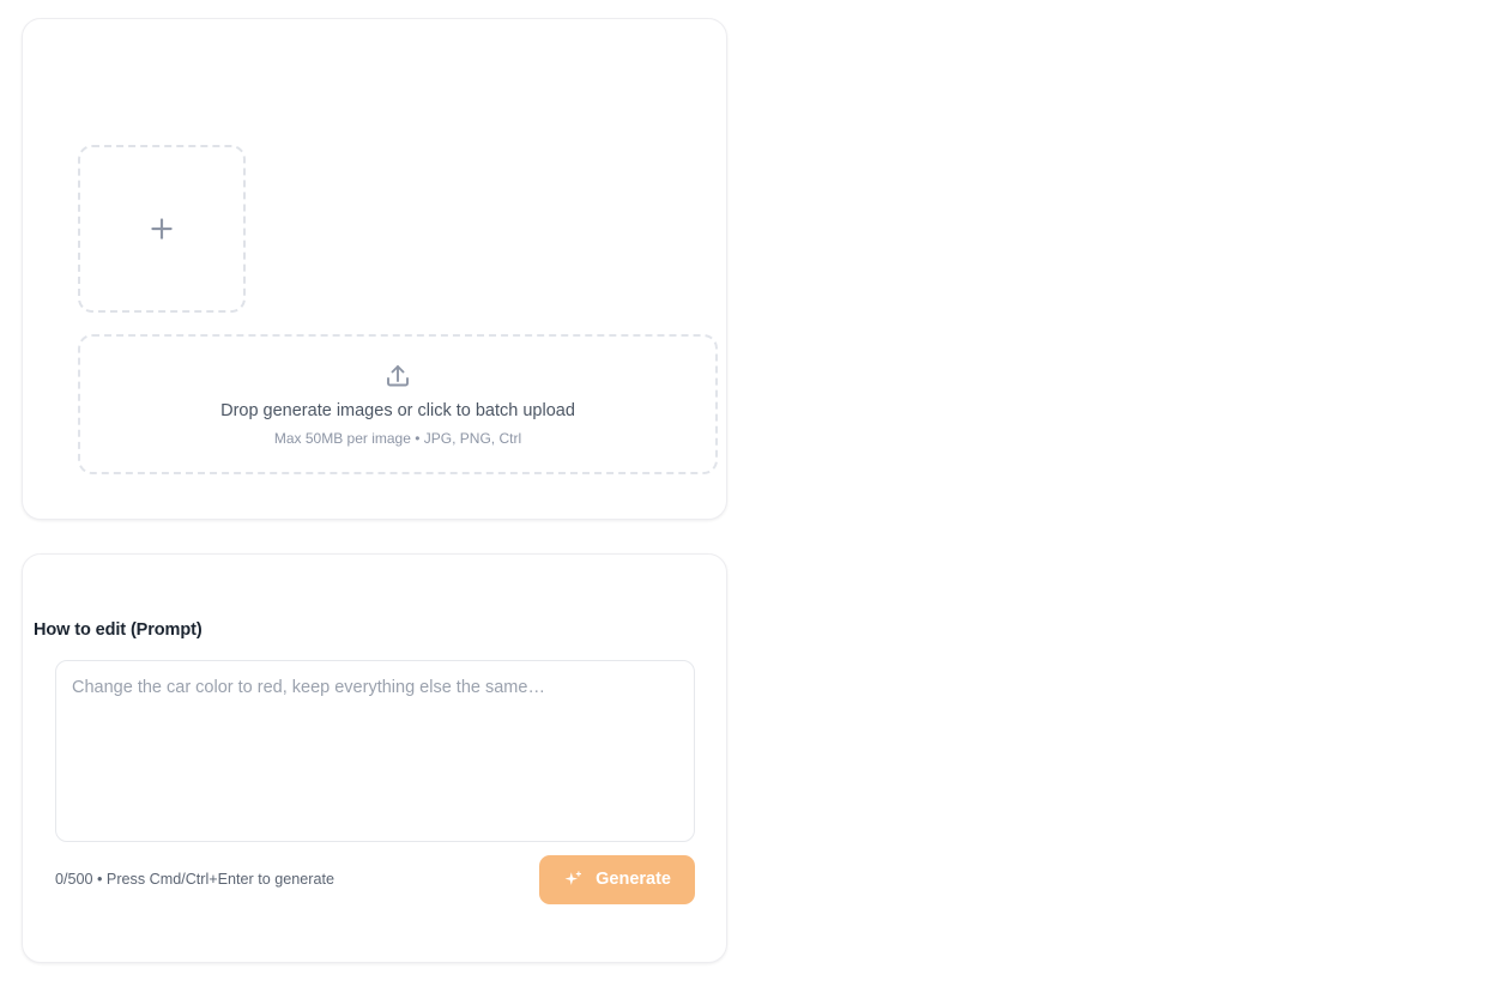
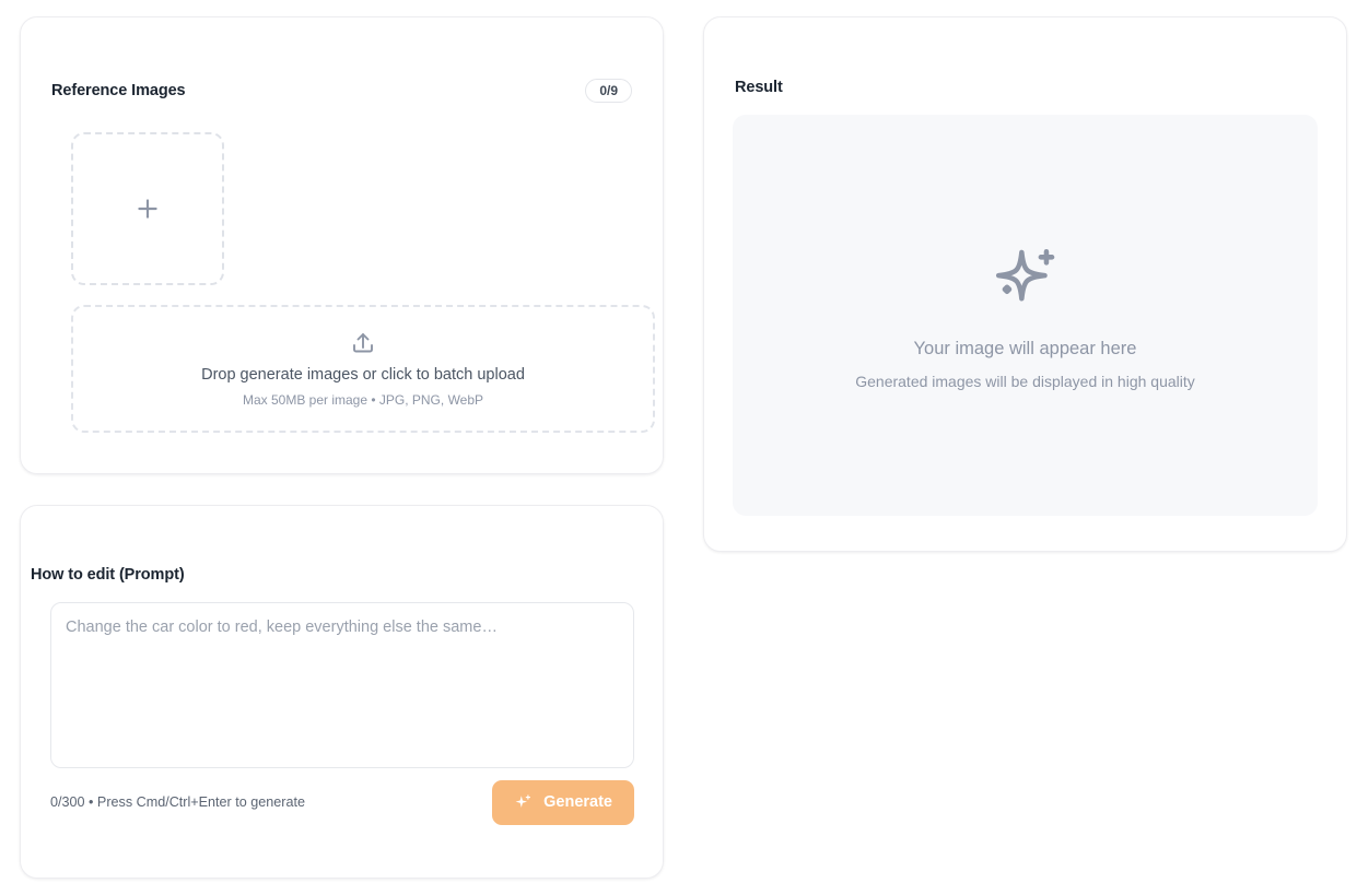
+ Reference Images
+ 0/9
  Drop generate images or click to batch upload
- Max 50MB per image • JPG, PNG, Ctrl
+ Max 50MB per image • JPG, PNG, WebP
  How to edit (Prompt)
  Change the car color to red, keep everything else the same…
- 0/500 • Press Cmd/Ctrl+Enter to generate
+ 0/300 • Press Cmd/Ctrl+Enter to generate
  Generate
+ Result
+ Your image will appear here
+ Generated images will be displayed in high quality
